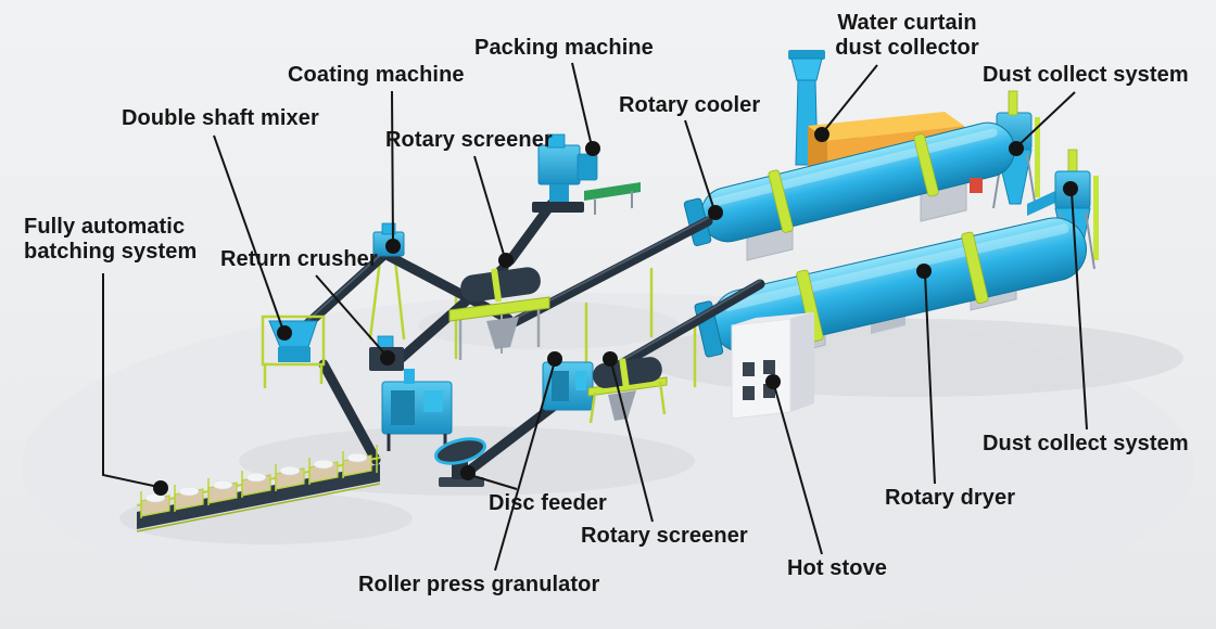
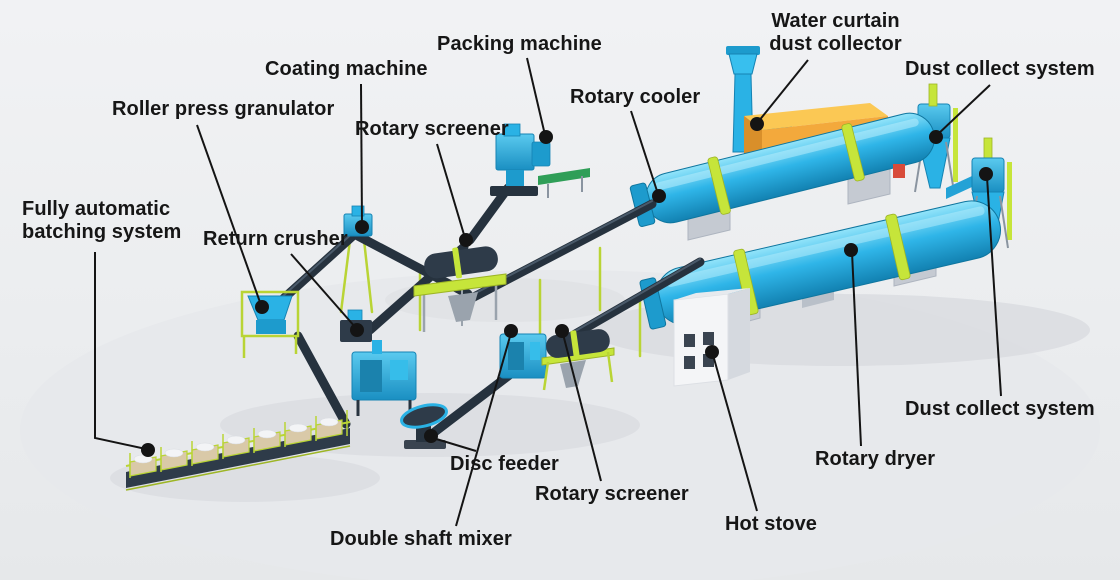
  Fully automatic
  batching system
- Double shaft mixer
+ Roller press granulator
  Return crusher
  Coating machine
  Rotary screener
  Packing machine
  Rotary cooler
  Water curtain
  dust collector
  Dust collect system
  Dust collect system
  Rotary dryer
  Hot stove
  Rotary screener
  Disc feeder
- Roller press granulator
+ Double shaft mixer
